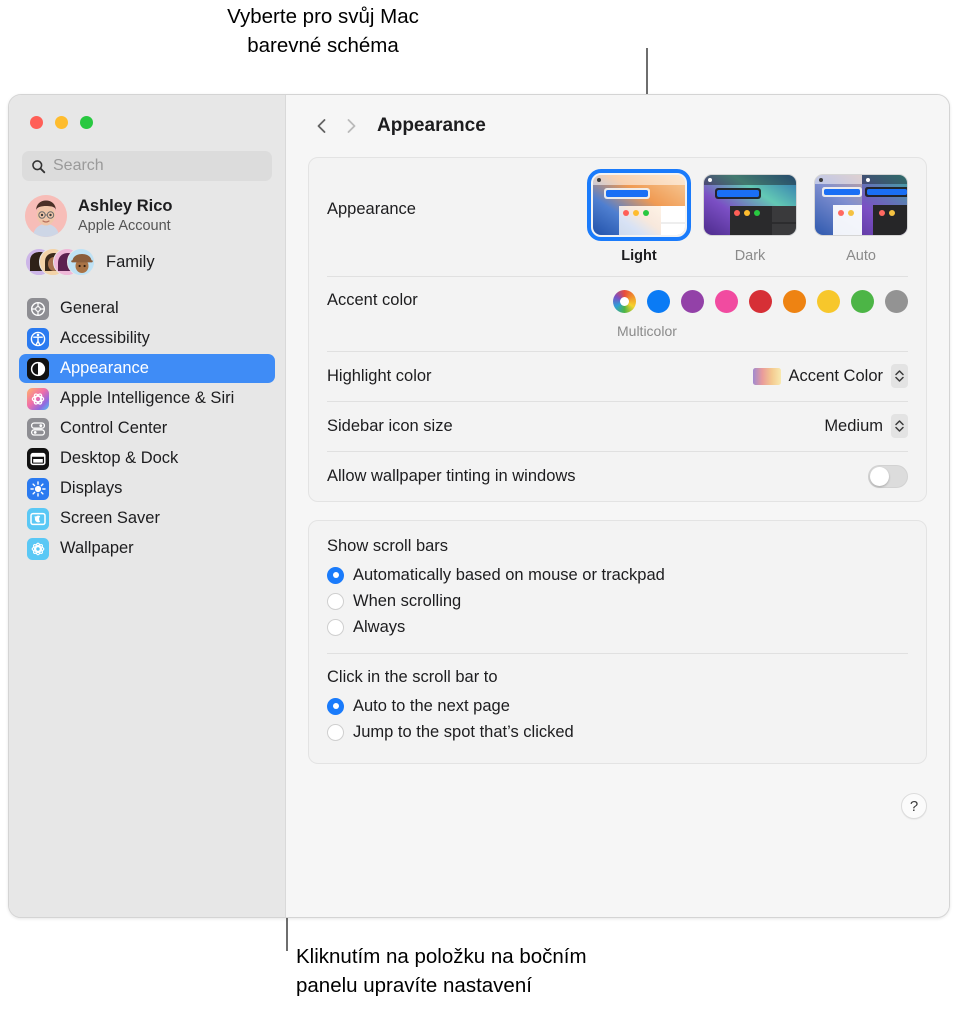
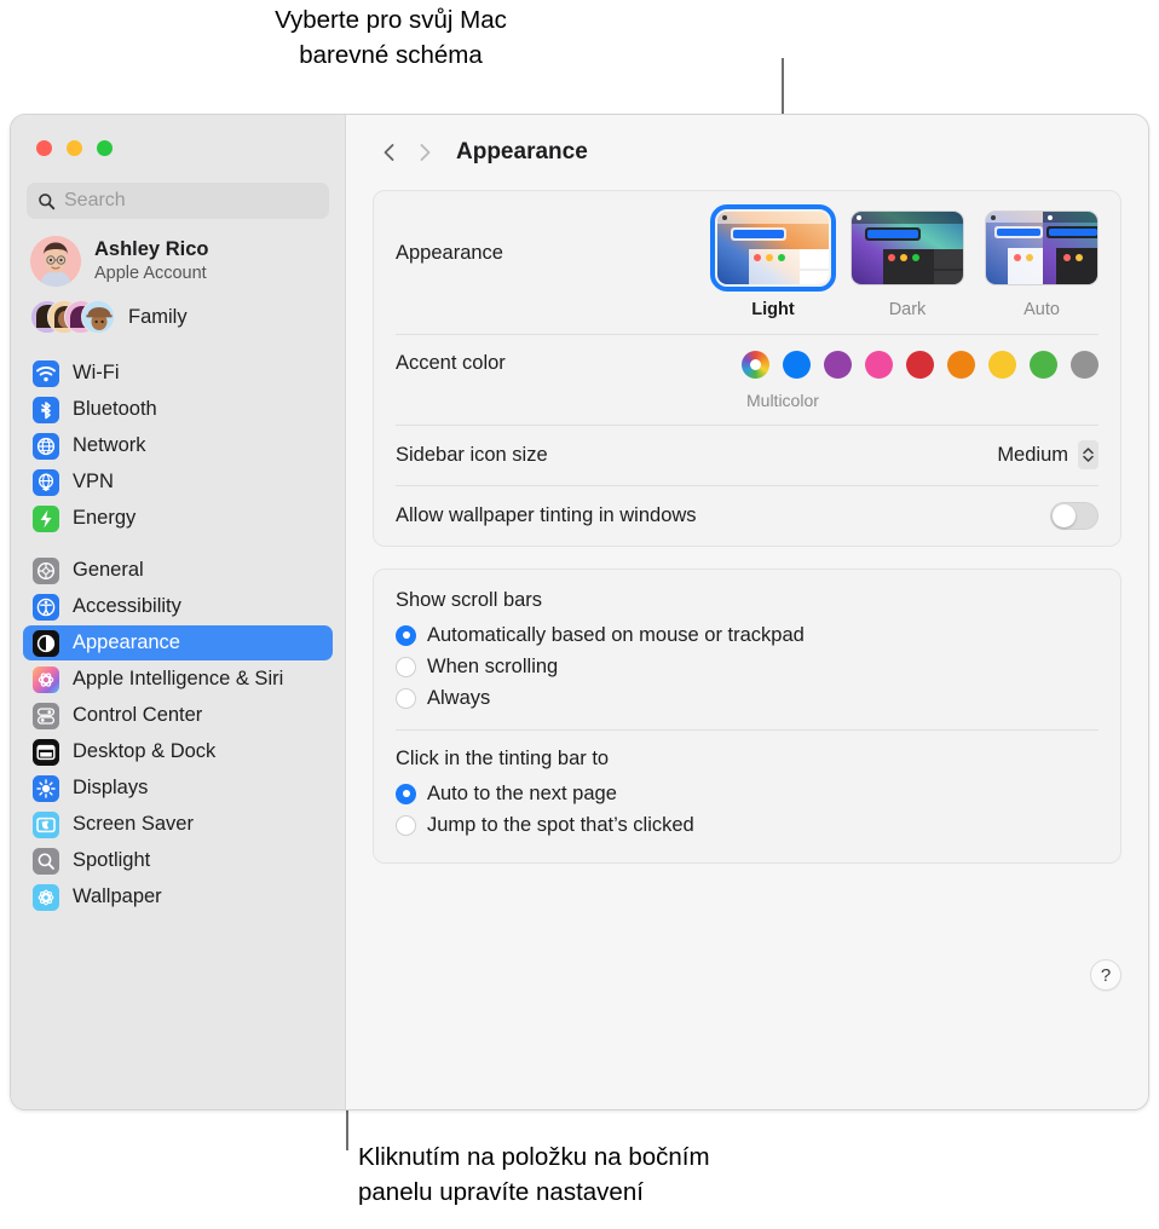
  Vyberte pro svůj Mac
  barevné schéma
  Kliknutím na položku na bočním
  panelu upravíte nastavení
  Search
  Ashley Rico
  Apple Account
  Family
+ Wi-Fi
+ Bluetooth
+ Network
+ VPN
+ Energy
  General
  Accessibility
  Appearance
  Apple Intelligence & Siri
  Control Center
  Desktop & Dock
  Displays
  Screen Saver
+ Spotlight
  Wallpaper
  Appearance
  Appearance
  Light
  Dark
  Auto
  Accent color
  Multicolor
- Highlight color
- Accent Color
  Sidebar icon size
  Medium
  Allow wallpaper tinting in windows
  Show scroll bars
  Automatically based on mouse or trackpad
  When scrolling
  Always
- Click in the scroll bar to
+ Click in the tinting bar to
  Auto to the next page
  Jump to the spot that’s clicked
  ?
